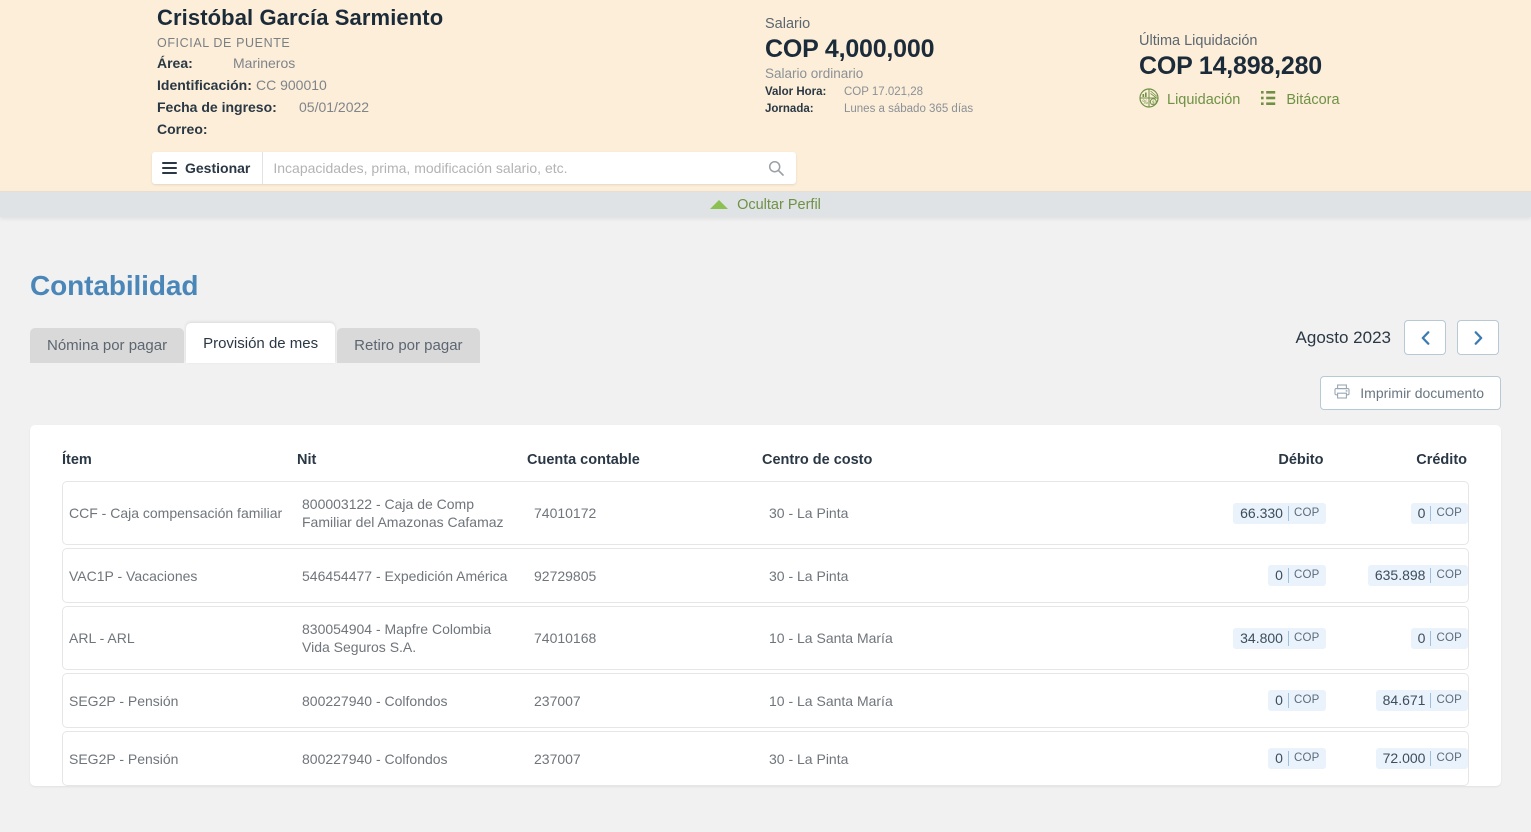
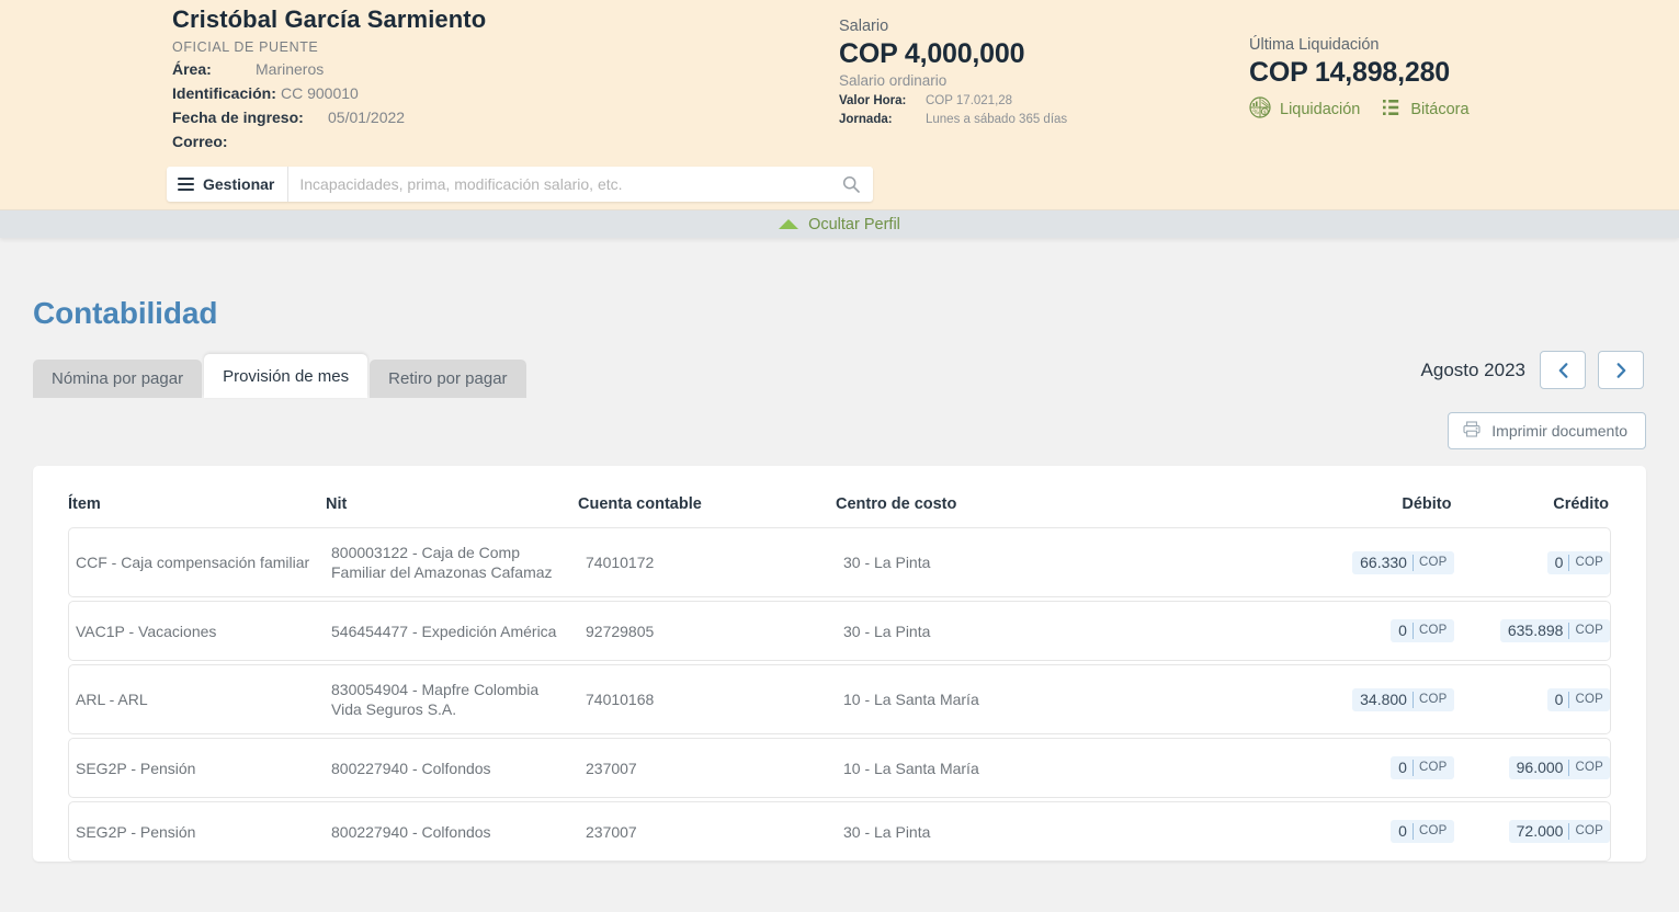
  Cristóbal García Sarmiento
  OFICIAL DE PUENTE
  Área:
  Marineros
  Identificación:
  CC 900010
  Fecha de ingreso:
  05/01/2022
  Correo:
  Gestionar
  Incapacidades, prima, modificación salario, etc.
  Salario
  COP 4,000,000
  Salario ordinario
  Valor Hora:
  COP 17.021,28
  Jornada:
  Lunes a sábado 365 días
  Última Liquidación
  COP 14,898,280
  Liquidación
  Bitácora
  Ocultar Perfil
  Contabilidad
  Agosto 2023
  Nómina por pagar
  Provisión de mes
  Retiro por pagar
  Imprimir documento
  Ítem
  Nit
  Cuenta contable
  Centro de costo
  Débito
  Crédito
  CCF - Caja compensación familiar
  800003122 - Caja de Comp Familiar del Amazonas Cafamaz
  74010172
  30 - La Pinta
  66.330
  COP
  0
  COP
  VAC1P - Vacaciones
  546454477 - Expedición América
  92729805
  30 - La Pinta
  0
  COP
  635.898
  COP
  ARL - ARL
  830054904 - Mapfre Colombia Vida Seguros S.A.
  74010168
  10 - La Santa María
  34.800
  COP
  0
  COP
  SEG2P - Pensión
  800227940 - Colfondos
  237007
  10 - La Santa María
  0
  COP
- 84.671
+ 96.000
  COP
  SEG2P - Pensión
  800227940 - Colfondos
  237007
  30 - La Pinta
  0
  COP
  72.000
  COP
